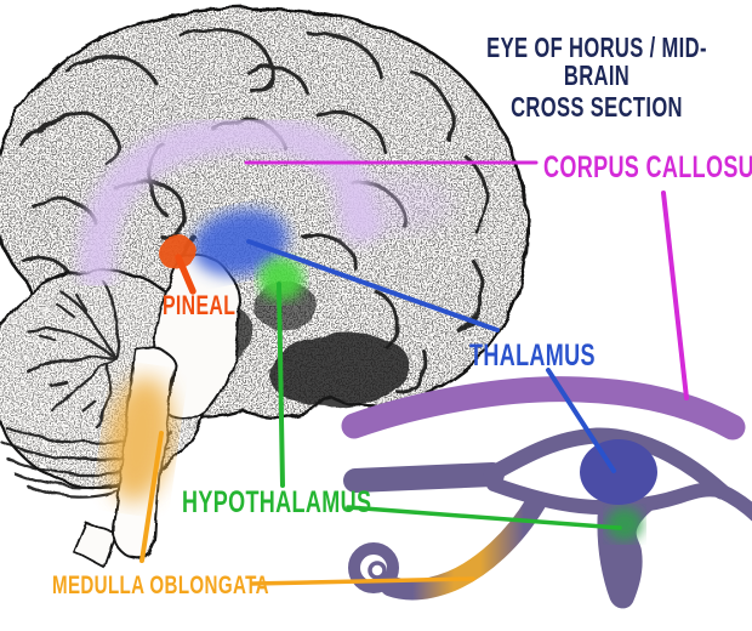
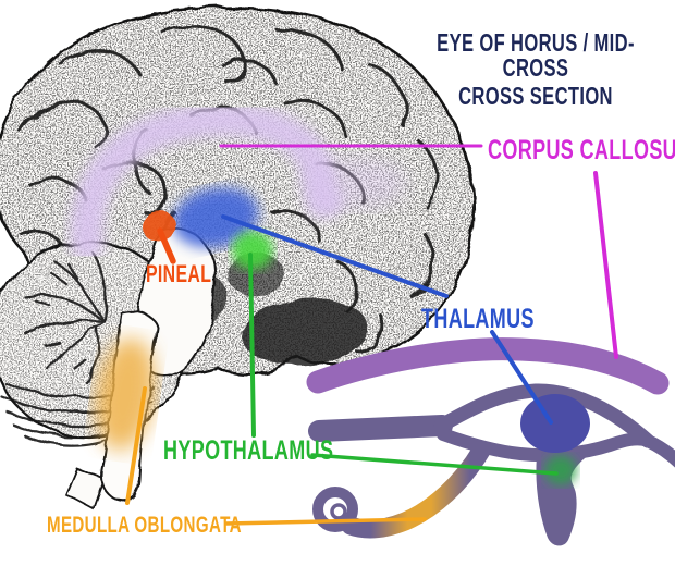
- EYE OF HORUS / MID- BRAIN
+ EYE OF HORUS / MID- CROSS
  CROSS SECTION
  CORPUS CALLOSU
  PINEAL
  THALAMUS
  HYPOTHALAMUS
  MEDULLA OBLONGATA
